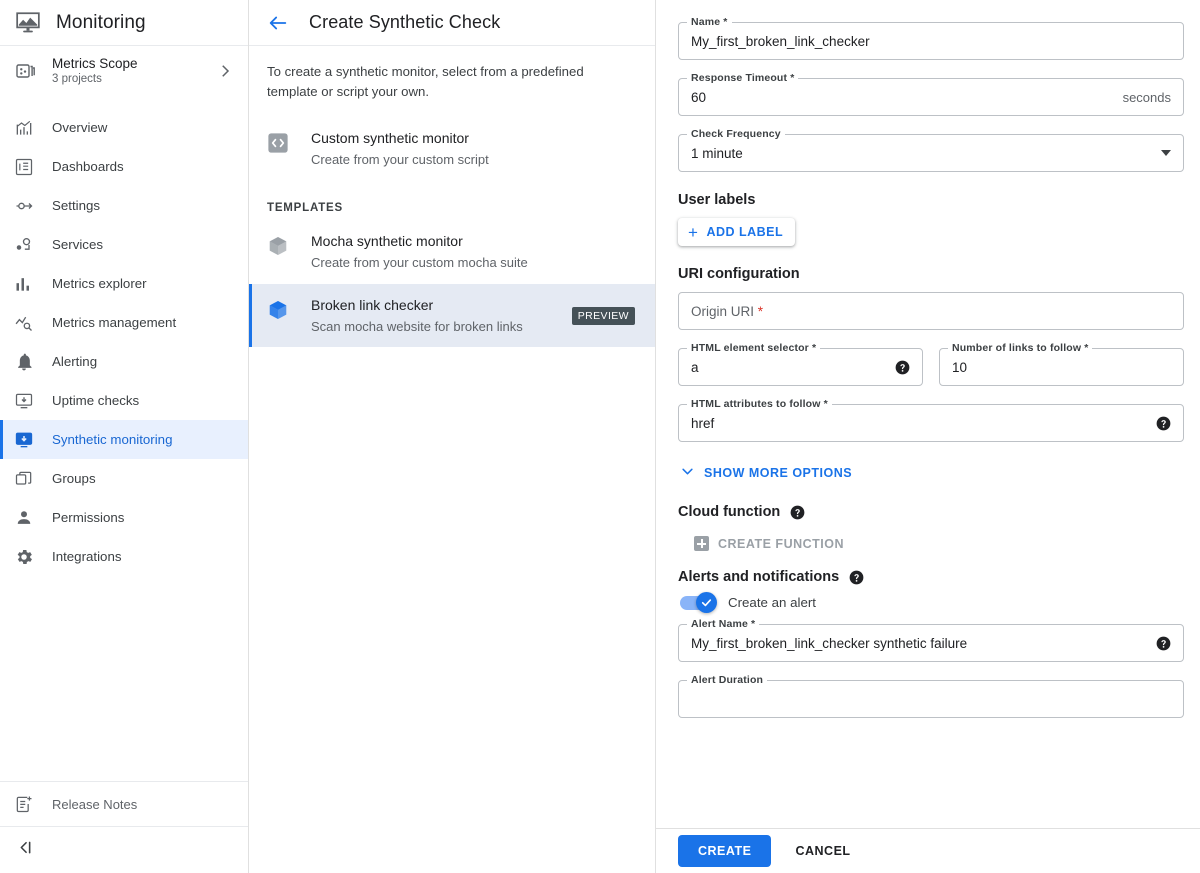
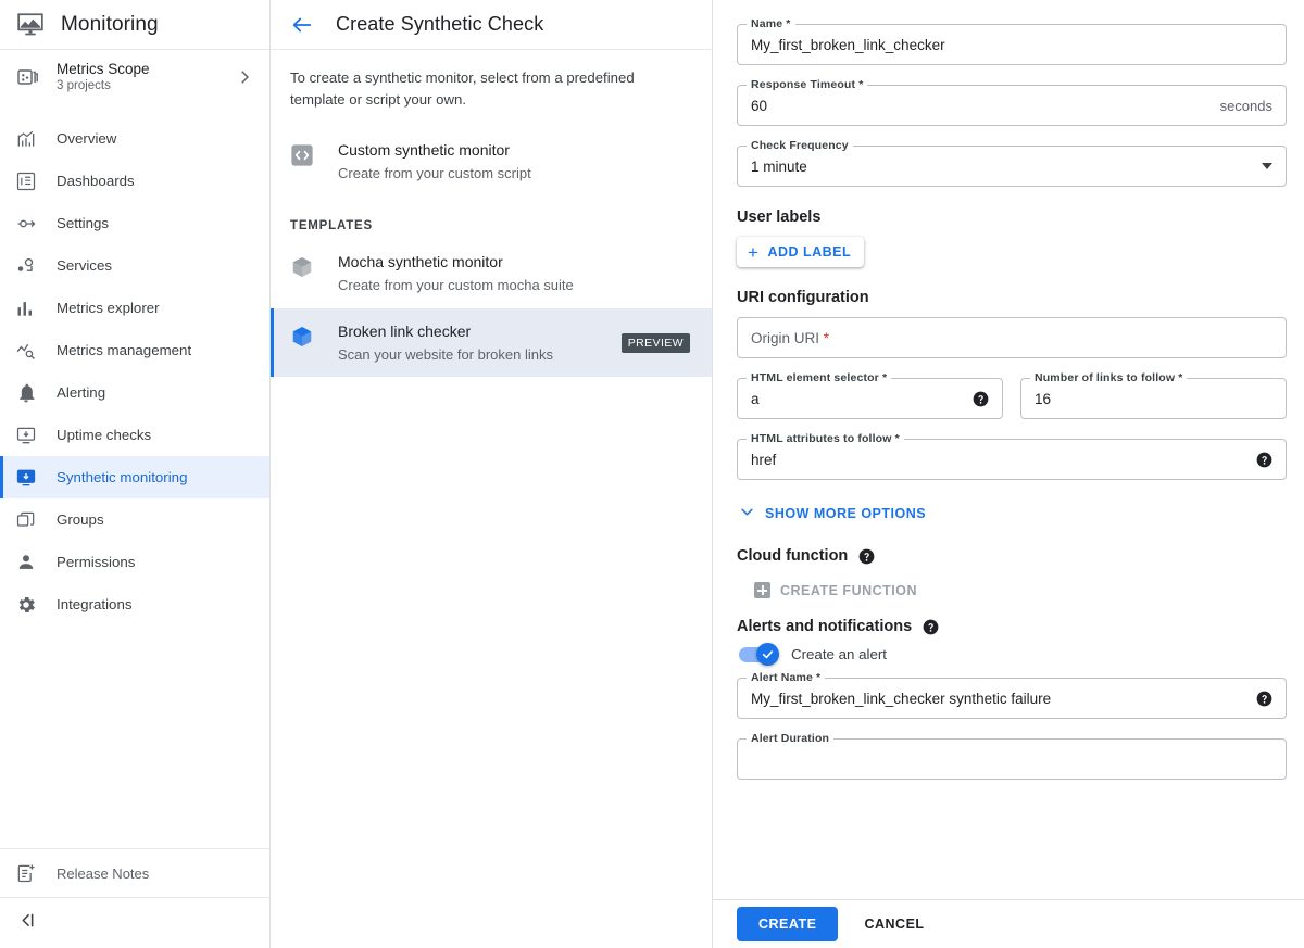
  Monitoring
  Metrics Scope
  3 projects
  Overview
  Dashboards
  Settings
  Services
  Metrics explorer
  Metrics management
  Alerting
  Uptime checks
  Synthetic monitoring
  Groups
  Permissions
  Integrations
  Release Notes
  Create Synthetic Check
  To create a synthetic monitor, select from a predefined template or script your own.
  Custom synthetic monitor
  Create from your custom script
  TEMPLATES
  Mocha synthetic monitor
  Create from your custom mocha suite
  Broken link checker
- Scan mocha website for broken links
+ Scan your website for broken links
  PREVIEW
  Name *
  My_first_broken_link_checker
  Response Timeout *
  60
  seconds
  Check Frequency
  1 minute
  User labels
  +
  ADD LABEL
  URI configuration
  Origin URI *
  HTML element selector *
  a
  Number of links to follow *
- 10
+ 16
  HTML attributes to follow *
  href
  SHOW MORE OPTIONS
  Cloud function
  CREATE FUNCTION
  Alerts and notifications
  Create an alert
  Alert Name *
  My_first_broken_link_checker synthetic failure
  Alert Duration
  CREATE
  CANCEL
